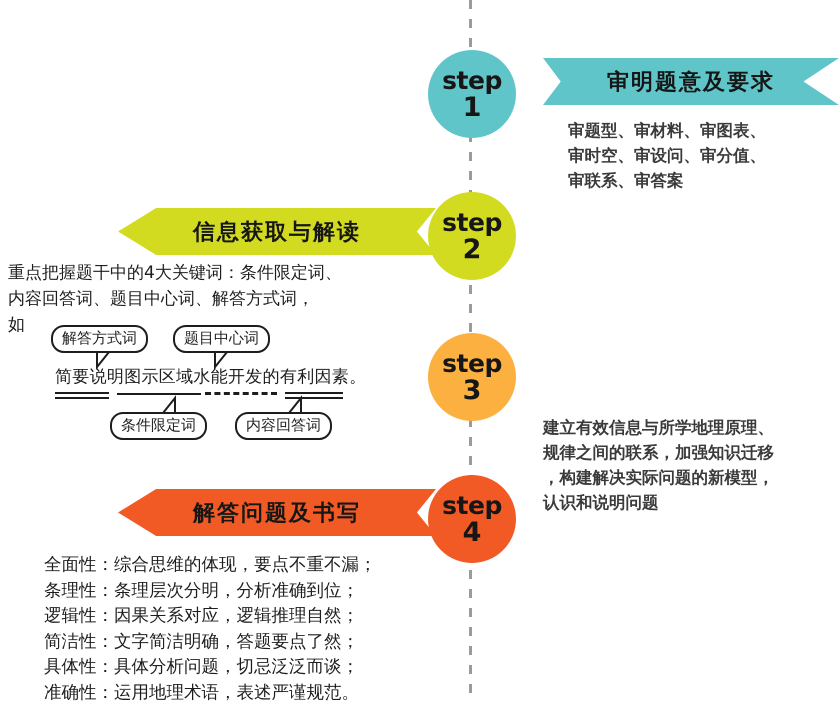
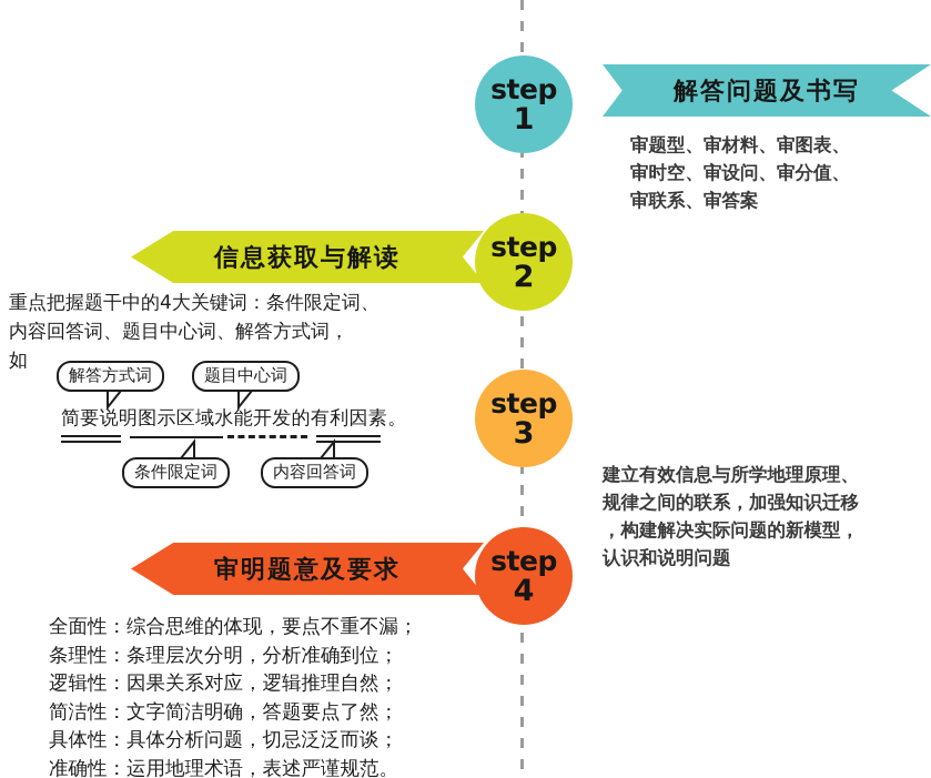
  step
  1
- 审明题意及要求
+ 解答问题及书写
  审题型、审材料、审图表、
  审时空、审设问、审分值、
  审联系、审答案
  step
  2
  信息获取与解读
  重点把握题干中的4大关键词：条件限定词、
  内容回答词、题目中心词、解答方式词，
  如
  解答方式词
  题目中心词
  简要说明图示区域水能开发的有利因素。
  条件限定词
  内容回答词
  step
  3
  建立有效信息与所学地理原理、
  规律之间的联系，加强知识迁移
  ，构建解决实际问题的新模型，
  认识和说明问题
  step
  4
- 解答问题及书写
+ 审明题意及要求
  全面性：综合思维的体现，要点不重不漏；
  条理性：条理层次分明，分析准确到位；
  逻辑性：因果关系对应，逻辑推理自然；
  简洁性：文字简洁明确，答题要点了然；
  具体性：具体分析问题，切忌泛泛而谈；
  准确性：运用地理术语，表述严谨规范。
